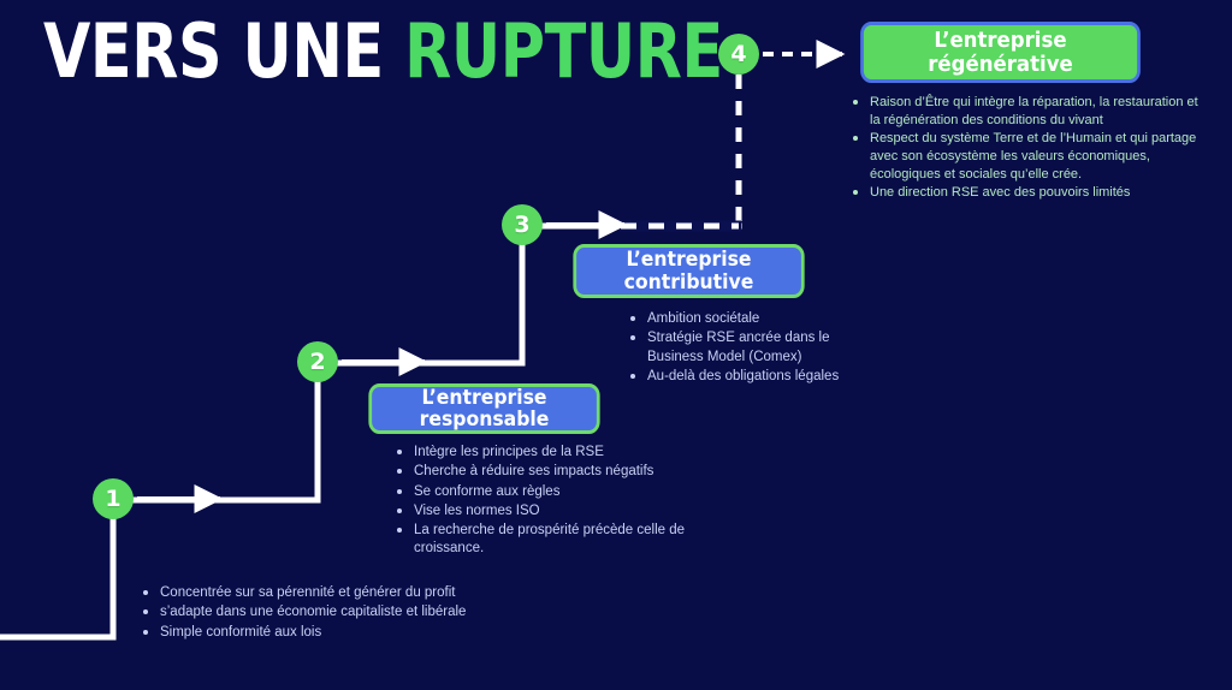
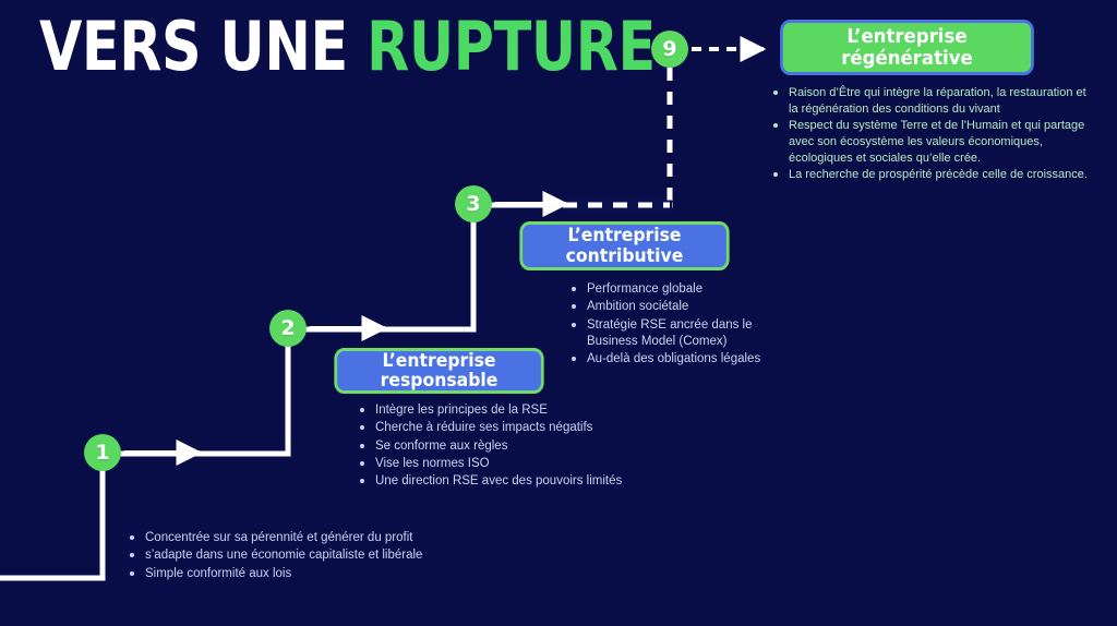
  VERS UNE RUPTURE
  1
  2
  3
- 4
+ 9
  L’entreprise responsable
  L’entreprise contributive
  L’entreprise régénérative
  Concentrée sur sa pérennité et générer du profit
  s’adapte dans une économie capitaliste et libérale
  Simple conformité aux lois
  Intègre les principes de la RSE
  Cherche à réduire ses impacts négatifs
  Se conforme aux règles
  Vise les normes ISO
- La recherche de prospérité précède celle de croissance.
+ Une direction RSE avec des pouvoirs limités
+ Performance globale
  Ambition sociétale
  Stratégie RSE ancrée dans le Business Model (Comex)
  Au-delà des obligations légales
  Raison d’Être qui intègre la réparation, la restauration et la régénération des conditions du vivant
  Respect du système Terre et de l’Humain et qui partage avec son écosystème les valeurs économiques, écologiques et sociales qu’elle crée.
- Une direction RSE avec des pouvoirs limités
+ La recherche de prospérité précède celle de croissance.
